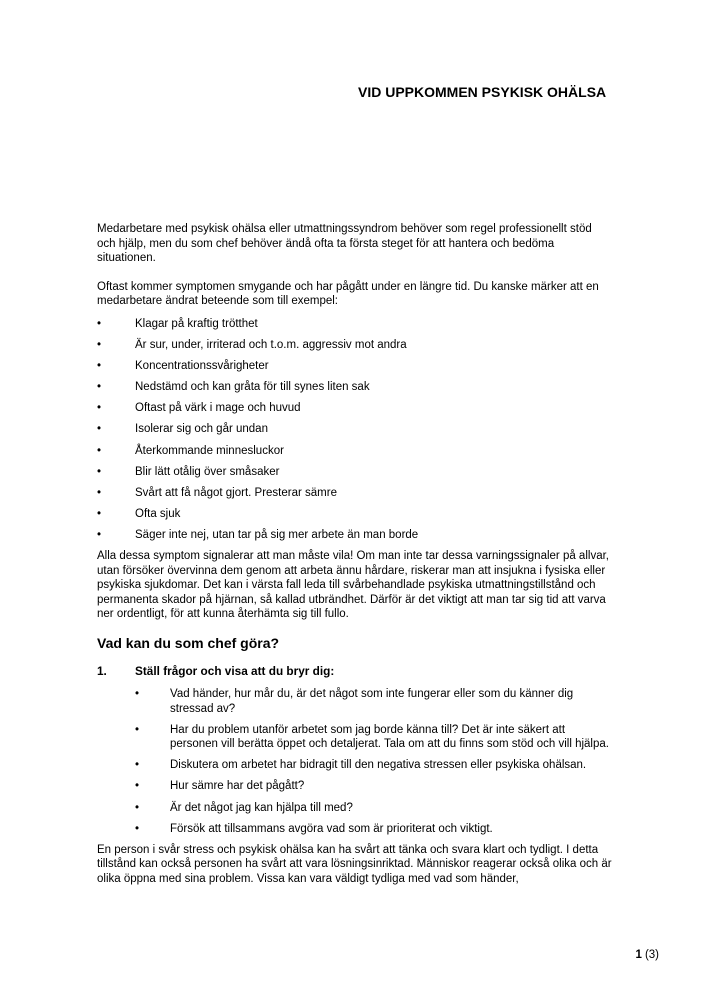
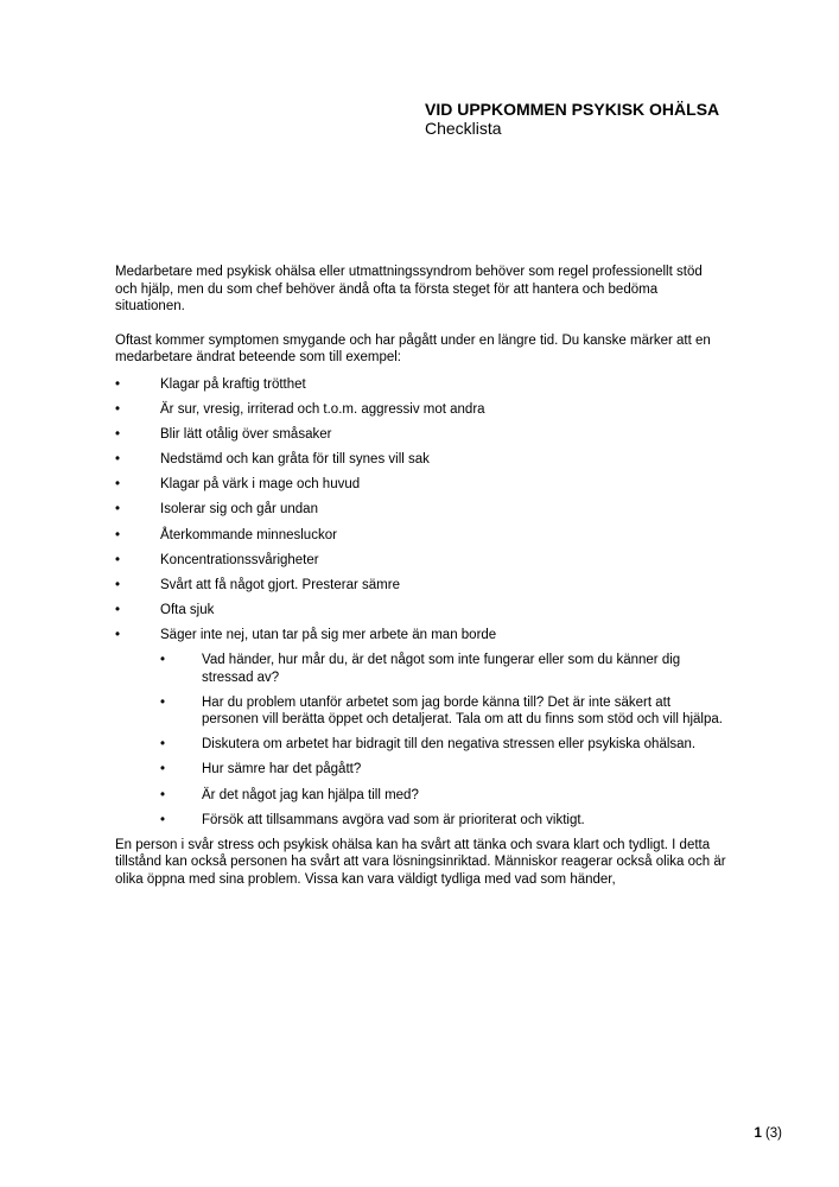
  VID UPPKOMMEN PSYKISK OHÄLSA
+ Checklista
  Medarbetare med psykisk ohälsa eller utmattningssyndrom behöver som regel professionellt stöd och hjälp, men du som chef behöver ändå ofta ta första steget för att hantera och bedöma situationen.
  Oftast kommer symptomen smygande och har pågått under en längre tid. Du kanske märker att en medarbetare ändrat beteende som till exempel:
  •
  Klagar på kraftig trötthet
  •
- Är sur, under, irriterad och t.o.m. aggressiv mot andra
+ Är sur, vresig, irriterad och t.o.m. aggressiv mot andra
  •
- Koncentrationssvårigheter
+ Blir lätt otålig över småsaker
  •
- Nedstämd och kan gråta för till synes liten sak
+ Nedstämd och kan gråta för till synes vill sak
  •
- Oftast på värk i mage och huvud
+ Klagar på värk i mage och huvud
  •
  Isolerar sig och går undan
  •
  Återkommande minnesluckor
  •
- Blir lätt otålig över småsaker
+ Koncentrationssvårigheter
  •
  Svårt att få något gjort. Presterar sämre
  •
  Ofta sjuk
  •
  Säger inte nej, utan tar på sig mer arbete än man borde
- Alla dessa symptom signalerar att man måste vila! Om man inte tar dessa varningssignaler på allvar, utan försöker övervinna dem genom att arbeta ännu hårdare, riskerar man att insjukna i fysiska eller psykiska sjukdomar. Det kan i värsta fall leda till svårbehandlade psykiska utmattningstillstånd och permanenta skador på hjärnan, så kallad utbrändhet. Därför är det viktigt att man tar sig tid att varva ner ordentligt, för att kunna återhämta sig till fullo.
- Vad kan du som chef göra?
- 1.
- Ställ frågor och visa att du bryr dig:
  •
  Vad händer, hur mår du, är det något som inte fungerar eller som du känner dig stressad av?
  •
  Har du problem utanför arbetet som jag borde känna till? Det är inte säkert att personen vill berätta öppet och detaljerat. Tala om att du finns som stöd och vill hjälpa.
  •
  Diskutera om arbetet har bidragit till den negativa stressen eller psykiska ohälsan.
  •
  Hur sämre har det pågått?
  •
  Är det något jag kan hjälpa till med?
  •
  Försök att tillsammans avgöra vad som är prioriterat och viktigt.
  En person i svår stress och psykisk ohälsa kan ha svårt att tänka och svara klart och tydligt. I detta tillstånd kan också personen ha svårt att vara lösningsinriktad. Människor reagerar också olika och är olika öppna med sina problem. Vissa kan vara väldigt tydliga med vad som händer,
  1 (3)
